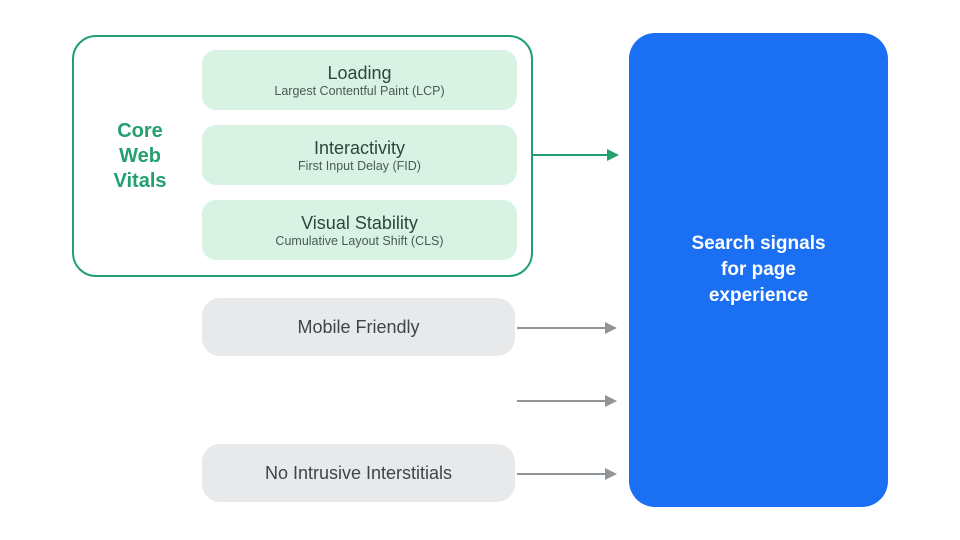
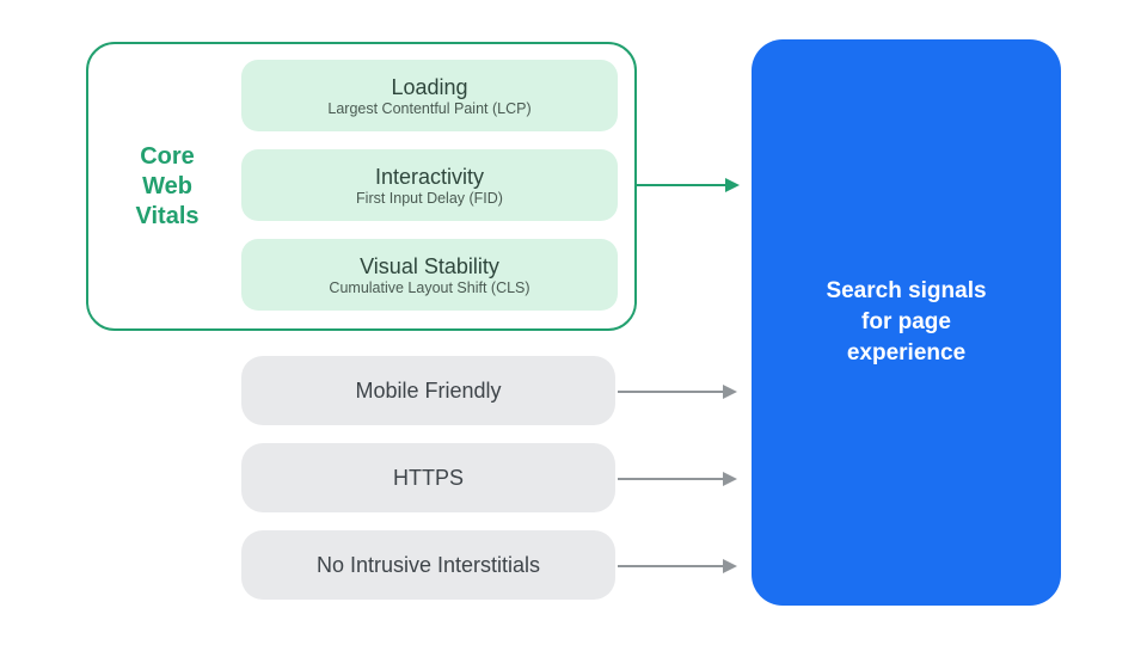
  Core
  Web
  Vitals
  Loading
  Largest Contentful Paint (LCP)
  Interactivity
  First Input Delay (FID)
  Visual Stability
  Cumulative Layout Shift (CLS)
  Mobile Friendly
+ HTTPS
  No Intrusive Interstitials
  Search signals
  for page
  experience
